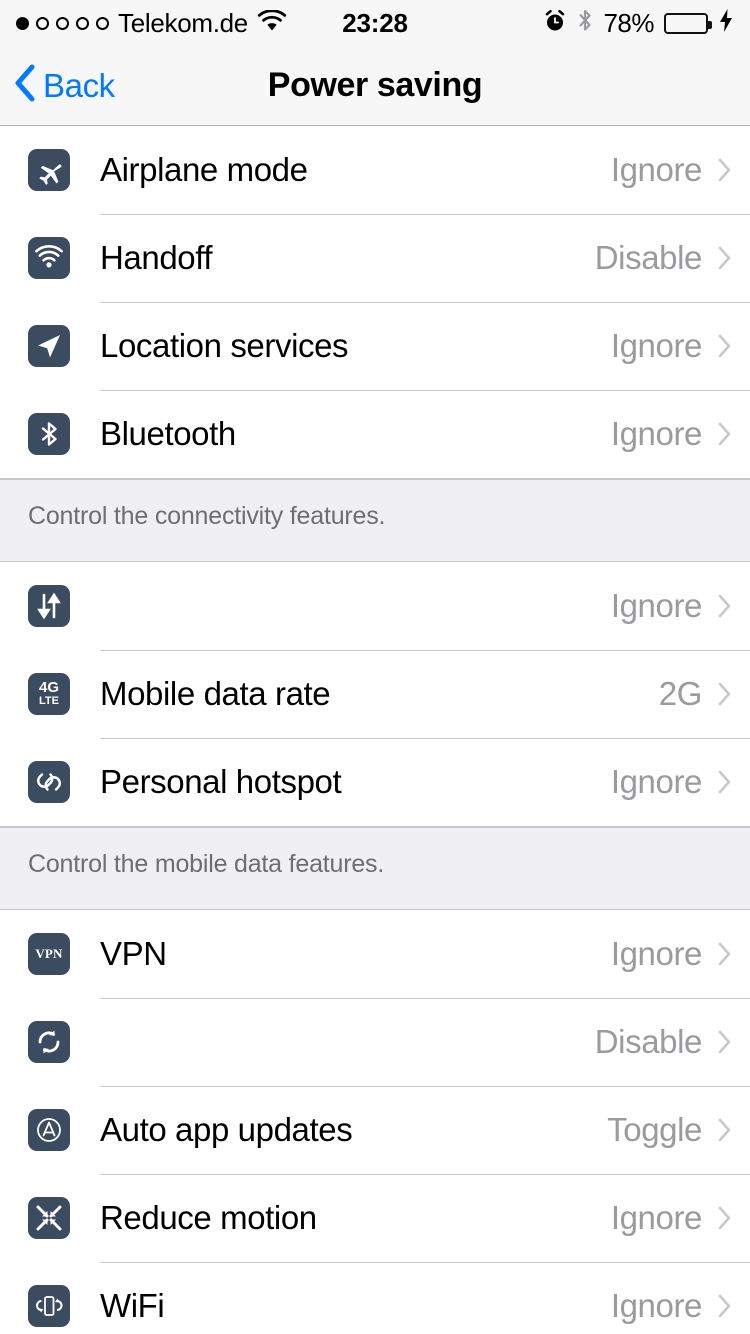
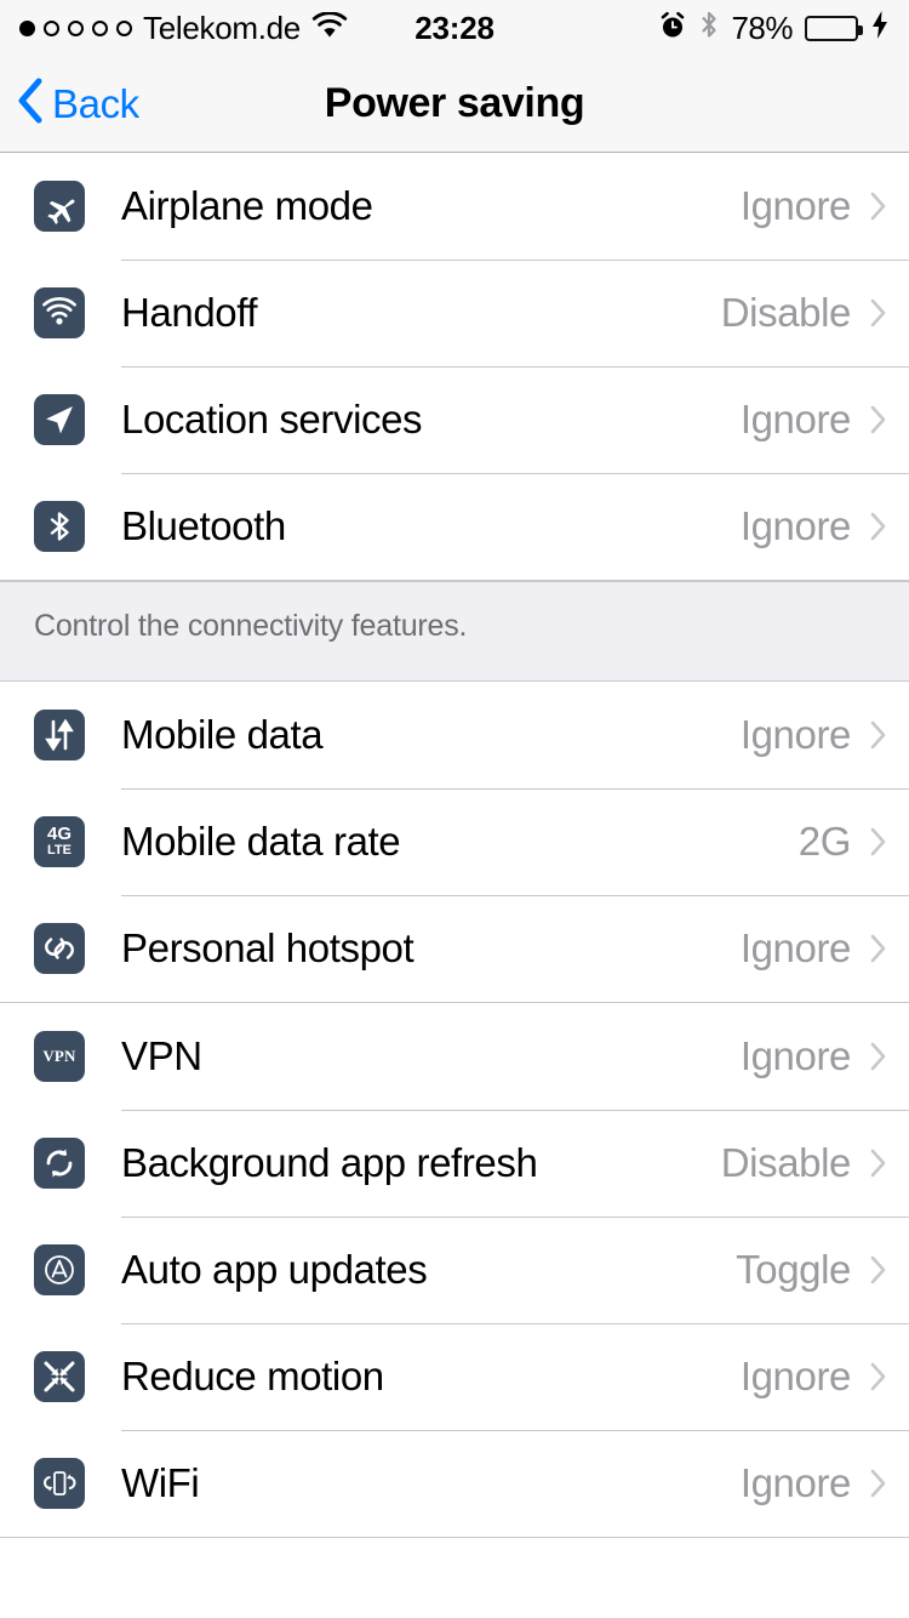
  Telekom.de
  23:28
  78%
  Back
  Power saving
  Airplane mode
  Ignore
  Handoff
  Disable
  Location services
  Ignore
  Bluetooth
  Ignore
  Control the connectivity features.
+ Mobile data
  Ignore
  4G
  LTE
  Mobile data rate
  2G
  Personal hotspot
  Ignore
- Control the mobile data features.
  VPN
  VPN
  Ignore
+ Background app refresh
  Disable
  Auto app updates
  Toggle
  Reduce motion
  Ignore
  WiFi
  Ignore
